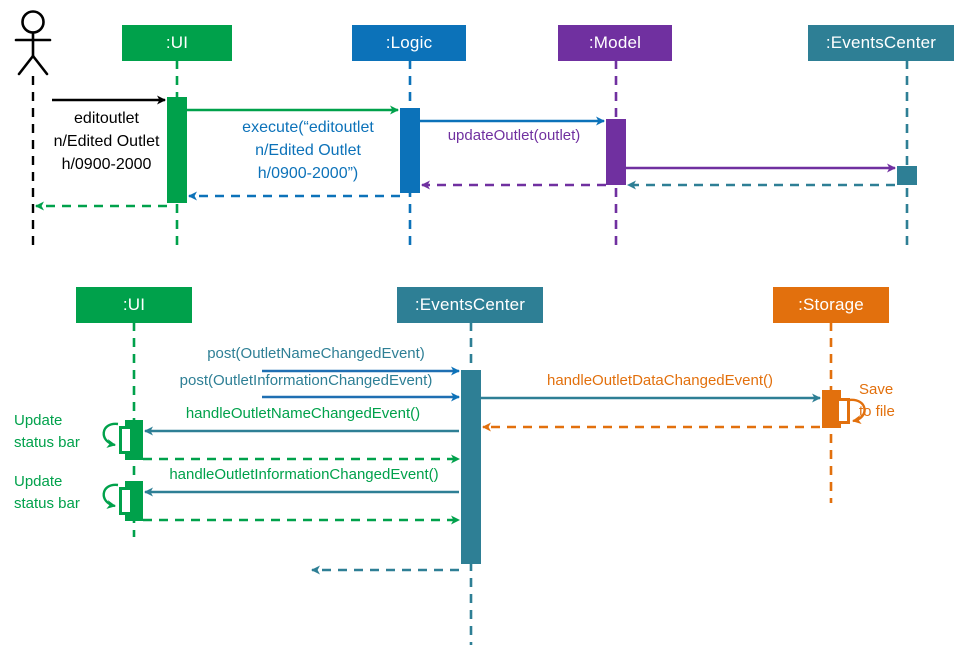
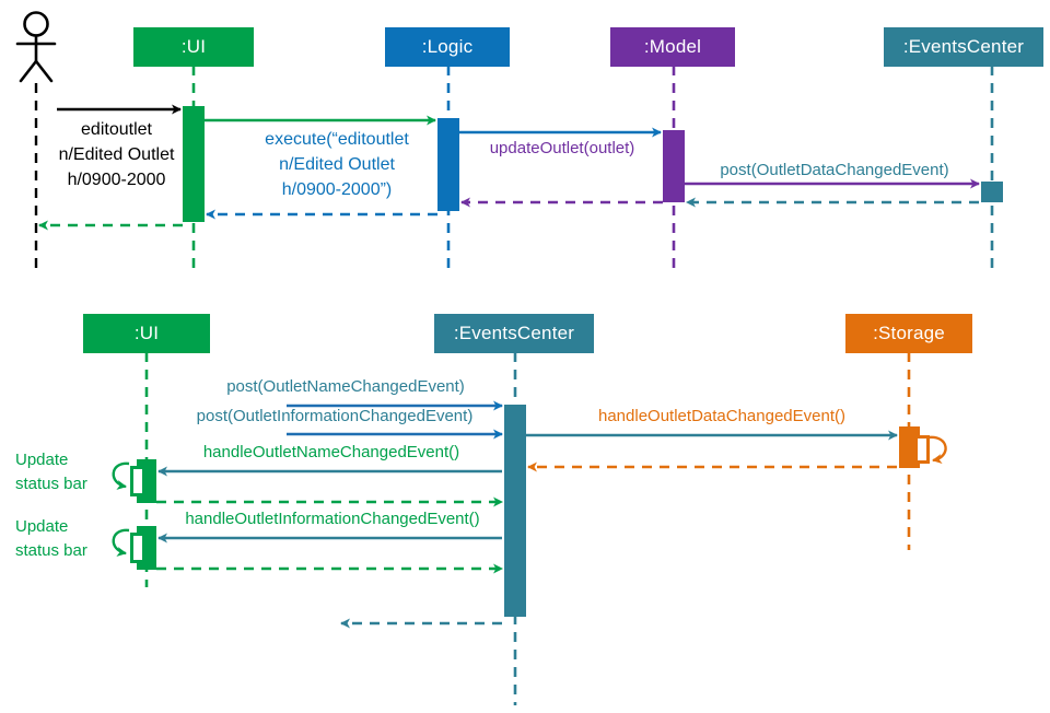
  :UI
  :Logic
  :Model
  :EventsCenter
  :UI
  :EventsCenter
  :Storage
  editoutlet
  n/Edited Outlet
  h/0900-2000
  execute(“editoutlet
  n/Edited Outlet
  h/0900-2000”)
  updateOutlet(outlet)
+ post(OutletDataChangedEvent)
  post(OutletNameChangedEvent)
  post(OutletInformationChangedEvent)
  handleOutletDataChangedEvent()
- Save
- to file
  handleOutletNameChangedEvent()
  Update
  status bar
  handleOutletInformationChangedEvent()
  Update
  status bar
